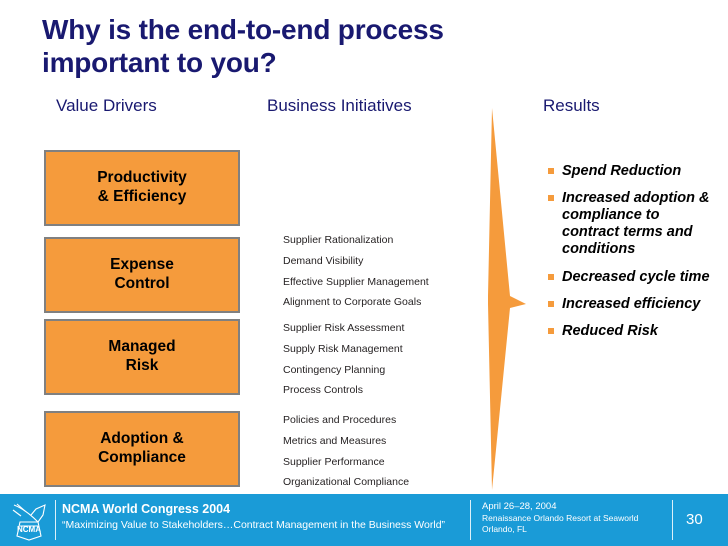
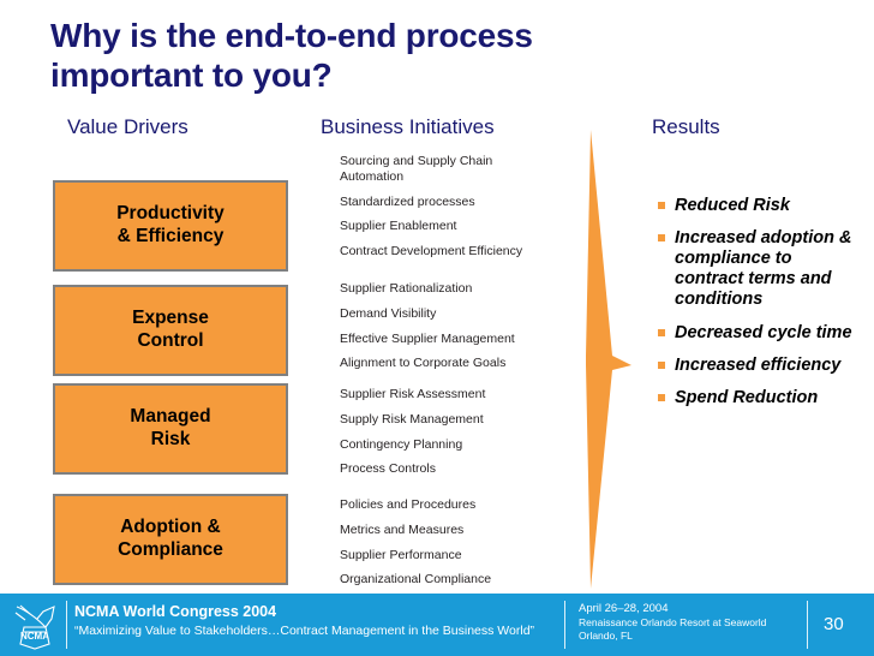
  Why is the end-to-end process important to you?
  Value Drivers
  Business Initiatives
  Results
  Productivity
  & Efficiency
  Expense
  Control
  Managed
  Risk
  Adoption &
  Compliance
+ Sourcing and Supply Chain
+ Automation
+ Standardized processes
+ Supplier Enablement
+ Contract Development Efficiency
  Supplier Rationalization
  Demand Visibility
  Effective Supplier Management
  Alignment to Corporate Goals
  Supplier Risk Assessment
  Supply Risk Management
  Contingency Planning
  Process Controls
  Policies and Procedures
  Metrics and Measures
  Supplier Performance
  Organizational Compliance
- Spend Reduction
+ Reduced Risk
  Increased adoption & compliance to contract terms and conditions
  Decreased cycle time
  Increased efficiency
- Reduced Risk
+ Spend Reduction
  NCMA
  NCMA World Congress 2004
  “Maximizing Value to Stakeholders…Contract Management in the Business World”
  April 26–28, 2004
  Renaissance Orlando Resort at Seaworld
  Orlando, FL
  30
